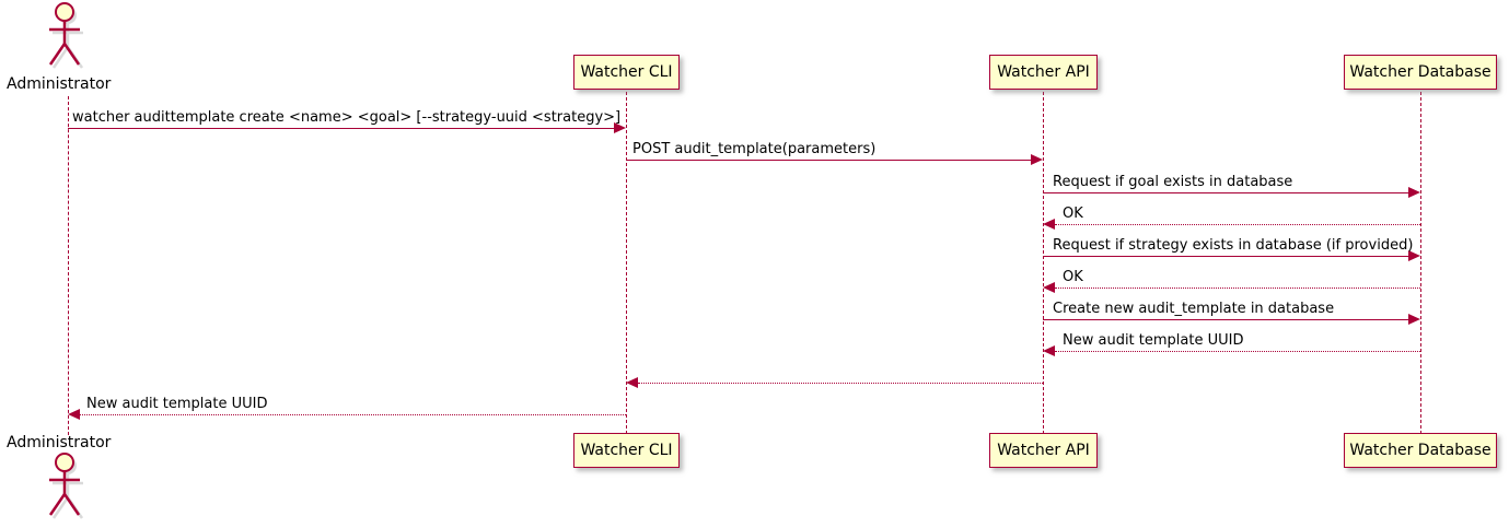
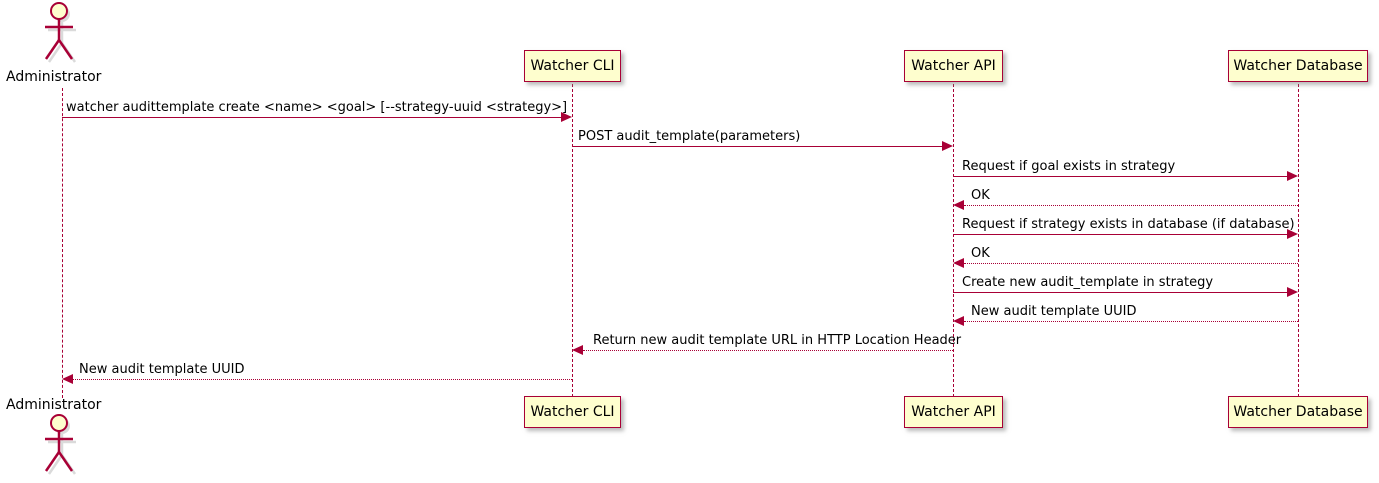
  Administrator
  Watcher CLI
  Watcher API
  Watcher Database
  watcher audittemplate create <name> <goal> [--strategy-uuid <strategy>]
  POST audit_template(parameters)
- Request if goal exists in database
+ Request if goal exists in strategy
  OK
- Request if strategy exists in database (if provided)
+ Request if strategy exists in database (if database)
  OK
- Create new audit_template in database
+ Create new audit_template in strategy
  New audit template UUID
+ Return new audit template URL in HTTP Location Header
  New audit template UUID
  Administrator
  Watcher CLI
  Watcher API
  Watcher Database
